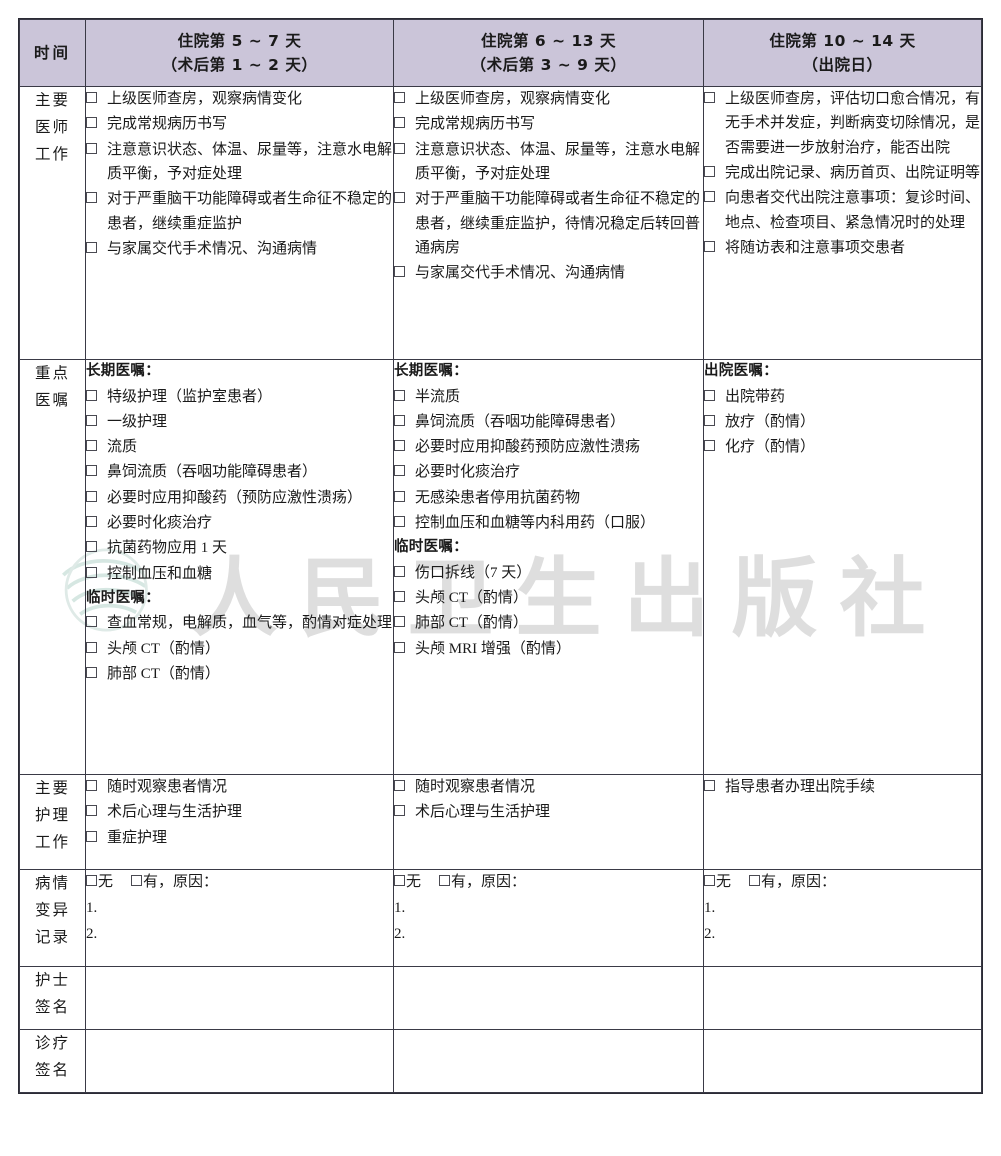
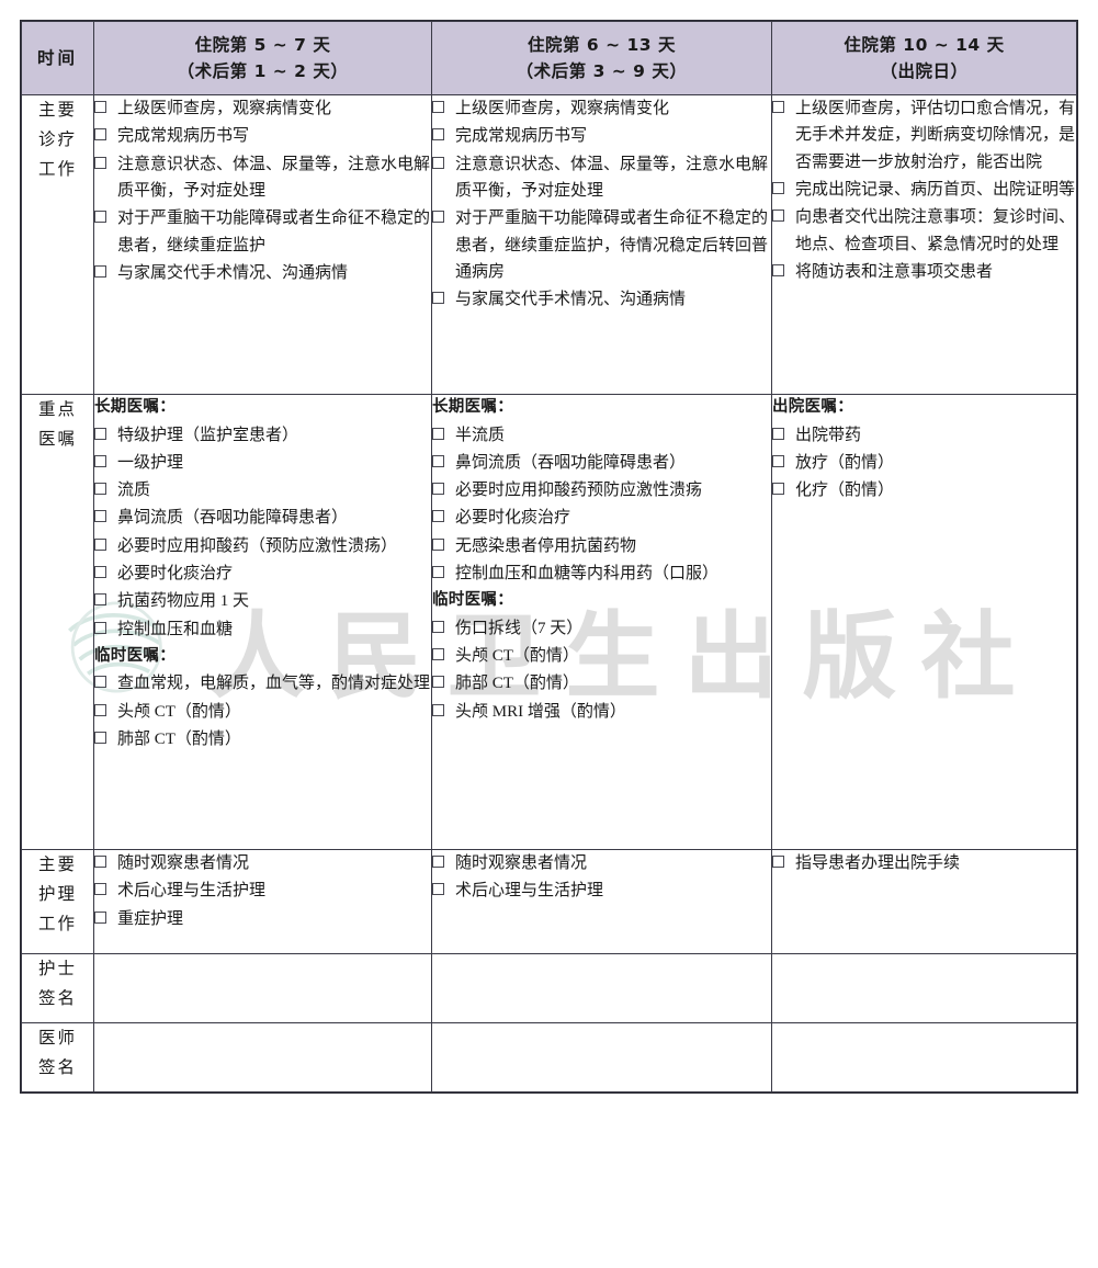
  人民卫生出版社
  时间	住院第 5 ~ 7 天 （术后第 1 ~ 2 天）	住院第 6 ~ 13 天 （术后第 3 ~ 9 天）	住院第 10 ~ 14 天 （出院日）
- 主要 医师 工作	上级医师查房，观察病情变化完成常规病历书写注意意识状态、体温、尿量等，注意水电解质平衡，予对症处理对于严重脑干功能障碍或者生命征不稳定的患者，继续重症监护与家属交代手术情况、沟通病情	上级医师查房，观察病情变化完成常规病历书写注意意识状态、体温、尿量等，注意水电解质平衡，予对症处理对于严重脑干功能障碍或者生命征不稳定的患者，继续重症监护，待情况稳定后转回普通病房与家属交代手术情况、沟通病情	上级医师查房，评估切口愈合情况，有无手术并发症，判断病变切除情况，是否需要进一步放射治疗，能否出院完成出院记录、病历首页、出院证明等向患者交代出院注意事项：复诊时间、地点、检查项目、紧急情况时的处理将随访表和注意事项交患者
+ 主要 诊疗 工作	上级医师查房，观察病情变化完成常规病历书写注意意识状态、体温、尿量等，注意水电解质平衡，予对症处理对于严重脑干功能障碍或者生命征不稳定的患者，继续重症监护与家属交代手术情况、沟通病情	上级医师查房，观察病情变化完成常规病历书写注意意识状态、体温、尿量等，注意水电解质平衡，予对症处理对于严重脑干功能障碍或者生命征不稳定的患者，继续重症监护，待情况稳定后转回普通病房与家属交代手术情况、沟通病情	上级医师查房，评估切口愈合情况，有无手术并发症，判断病变切除情况，是否需要进一步放射治疗，能否出院完成出院记录、病历首页、出院证明等向患者交代出院注意事项：复诊时间、地点、检查项目、紧急情况时的处理将随访表和注意事项交患者
  重点 医嘱	长期医嘱：特级护理（监护室患者）一级护理流质鼻饲流质（吞咽功能障碍患者）必要时应用抑酸药（预防应激性溃疡）必要时化痰治疗抗菌药物应用 1 天控制血压和血糖临时医嘱：查血常规，电解质，血气等，酌情对症处理头颅 CT（酌情）肺部 CT（酌情）	长期医嘱：半流质鼻饲流质（吞咽功能障碍患者）必要时应用抑酸药预防应激性溃疡必要时化痰治疗无感染患者停用抗菌药物控制血压和血糖等内科用药（口服）临时医嘱：伤口拆线（7 天）头颅 CT（酌情）肺部 CT（酌情）头颅 MRI 增强（酌情）	出院医嘱：出院带药放疗（酌情）化疗（酌情）
  主要 护理 工作	随时观察患者情况术后心理与生活护理重症护理	随时观察患者情况术后心理与生活护理	指导患者办理出院手续
- 病情 变异 记录	无 有，原因：1.2.	无 有，原因：1.2.	无 有，原因：1.2.
  护士 签名
- 诊疗 签名
+ 医师 签名
